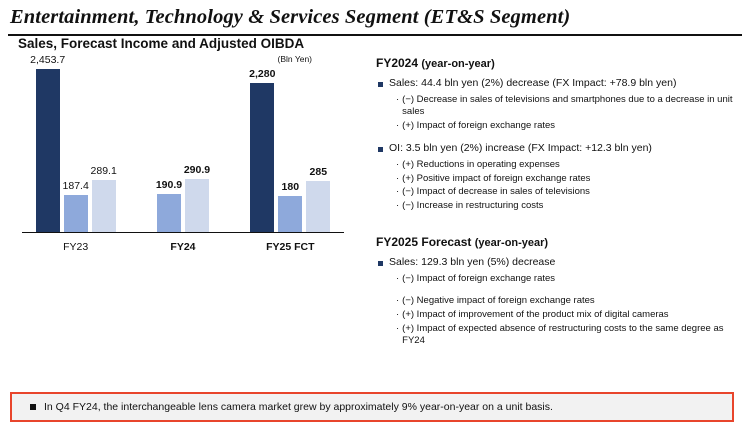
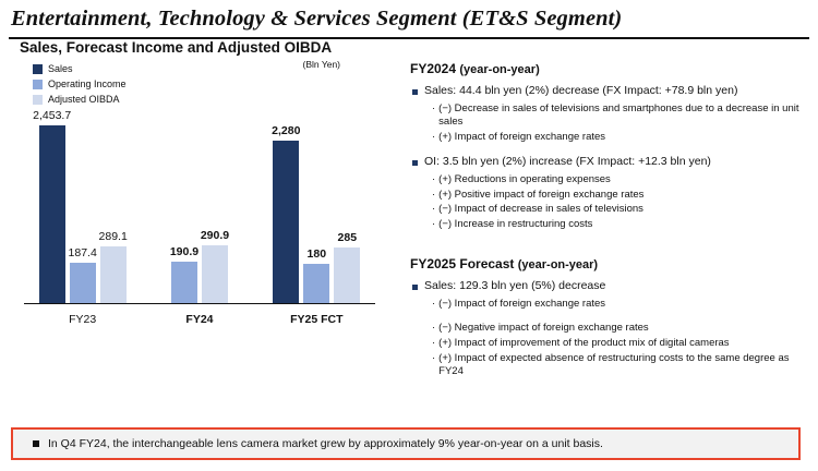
  Entertainment, Technology & Services Segment (ET&S Segment)
  Sales, Forecast Income and Adjusted OIBDA
+ Sales
+ Operating Income
+ Adjusted OIBDA
  (Bln Yen)
  2,453.7
  187.4
  289.1
  190.9
  290.9
  2,280
  180
  285
  FY23
  FY24
  FY25 FCT
  FY2024 (year-on-year)
  Sales: 44.4 bln yen (2%) decrease (FX Impact: +78.9 bln yen)
  ·
  (−) Decrease in sales of televisions and smartphones due to a decrease in unit sales
  ·
  (+) Impact of foreign exchange rates
  OI: 3.5 bln yen (2%) increase (FX Impact: +12.3 bln yen)
  ·
  (+) Reductions in operating expenses
  ·
  (+) Positive impact of foreign exchange rates
  ·
  (−) Impact of decrease in sales of televisions
  ·
  (−) Increase in restructuring costs
  FY2025 Forecast (year-on-year)
  Sales: 129.3 bln yen (5%) decrease
  ·
  (−) Impact of foreign exchange rates
  ·
  (−) Negative impact of foreign exchange rates
  ·
  (+) Impact of improvement of the product mix of digital cameras
  ·
  (+) Impact of expected absence of restructuring costs to the same degree as FY24
  In Q4 FY24, the interchangeable lens camera market grew by approximately 9% year-on-year on a unit basis.
